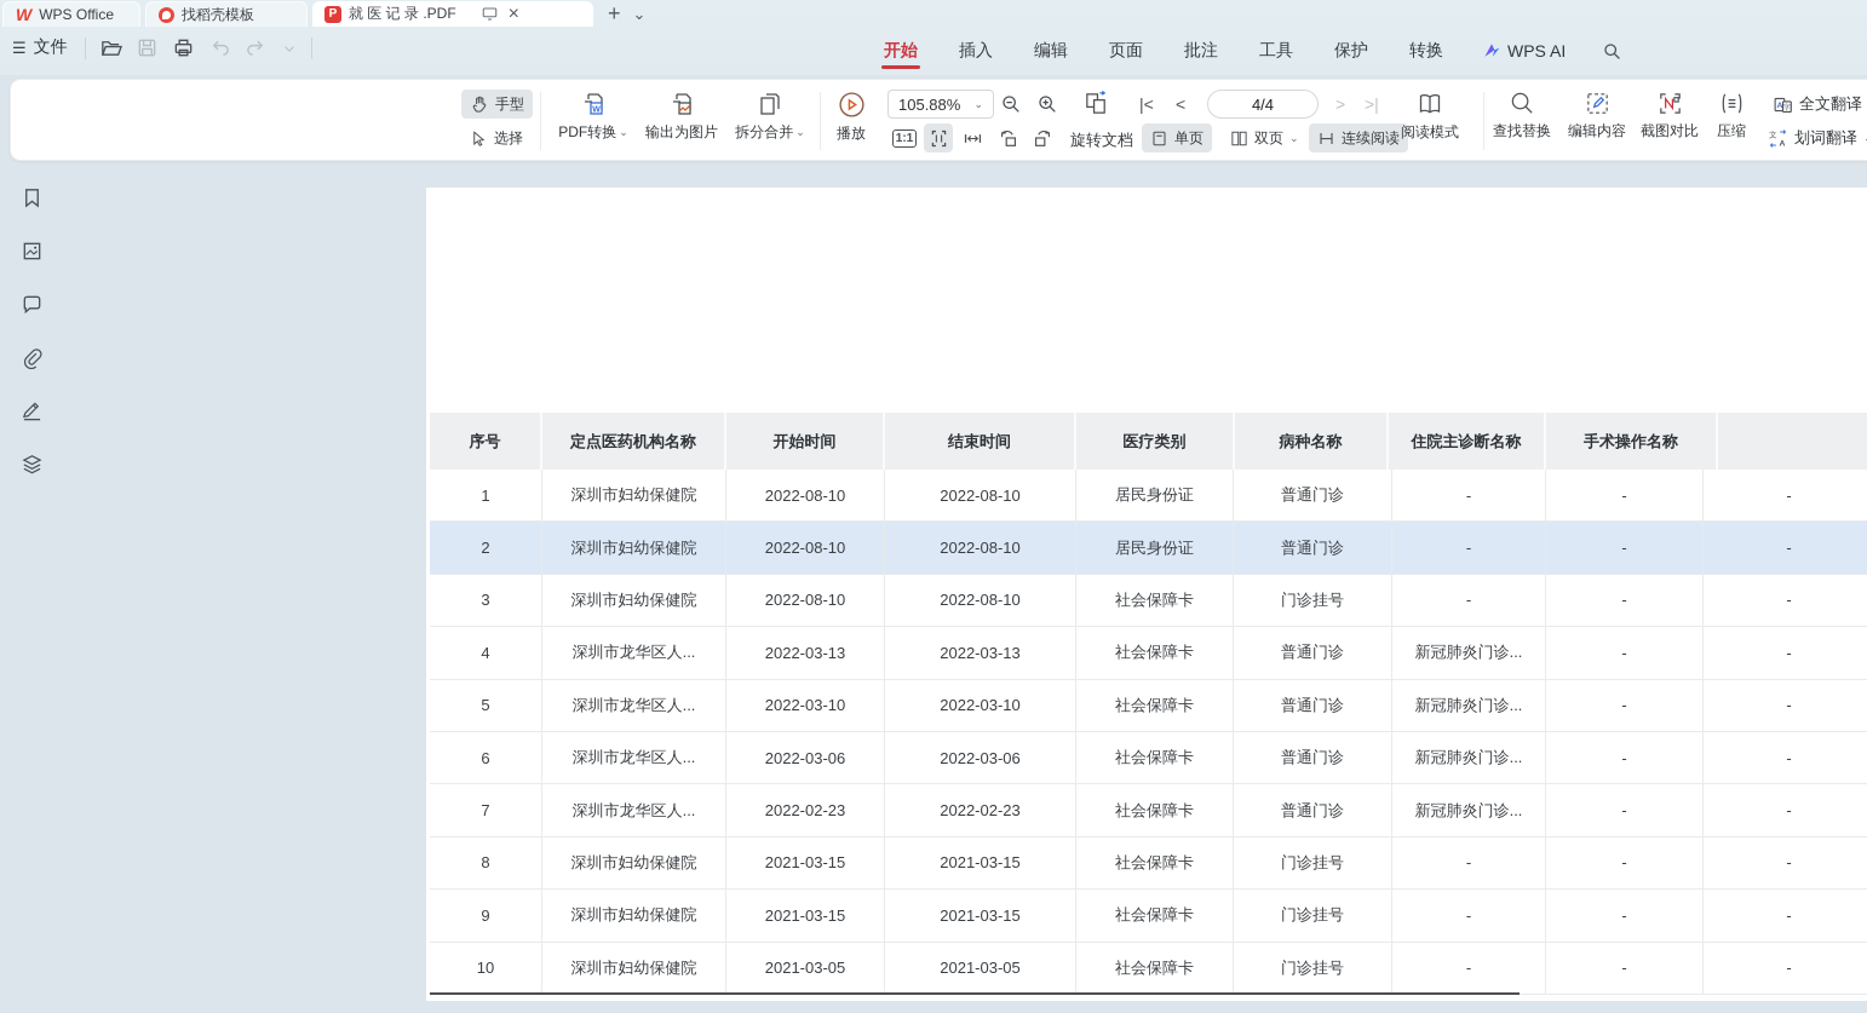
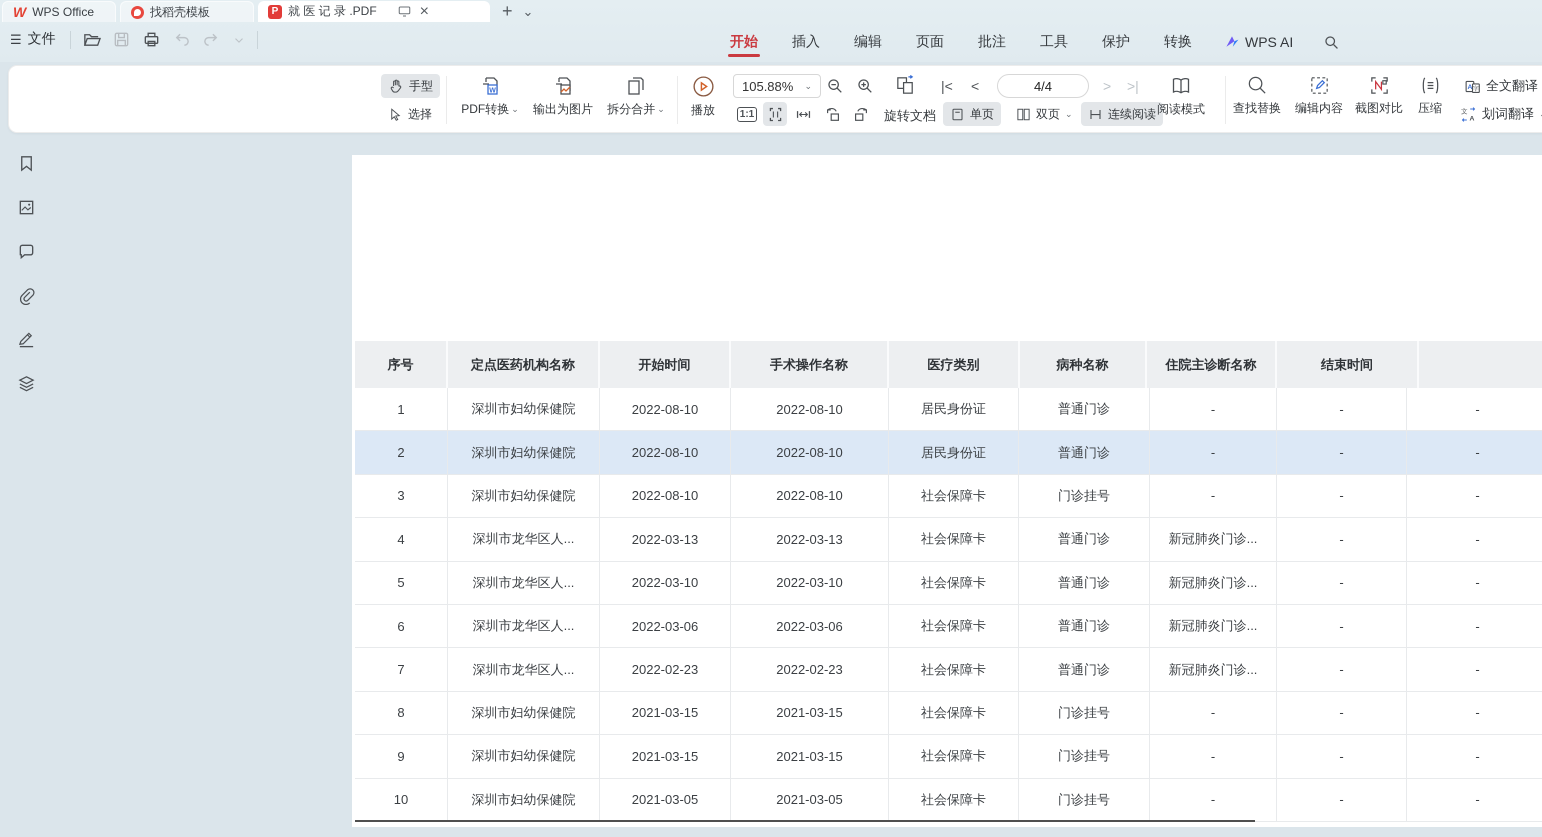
  W
  WPS Office
  找稻壳模板
  P
  就 医 记 录 .PDF
  ×
  +
  ⌄
  ☰
  文件
  开始
  插入
  编辑
  页面
  批注
  工具
  保护
  转换
  WPS AI
  手型
  选择
  PDF转换
  ⌄
  输出为图片
  拆分合并
  ⌄
  播放
  105.88%
  ⌄
  1:1
  旋转文档
  |<
  <
  4/4
  >
  >|
  单页
  双页
  ⌄
  连续阅读
  阅读模式
  查找替换
  编辑内容
  截图对比
  压缩
  全文翻译
  划词翻译
  序号
  定点医药机构名称
  开始时间
- 结束时间
+ 手术操作名称
  医疗类别
  病种名称
  住院主诊断名称
- 手术操作名称
+ 结束时间
  1
  深圳市妇幼保健院
  2022-08-10
  2022-08-10
  居民身份证
  普通门诊
  -
  -
  -
  2
  深圳市妇幼保健院
  2022-08-10
  2022-08-10
  居民身份证
  普通门诊
  -
  -
  -
  3
  深圳市妇幼保健院
  2022-08-10
  2022-08-10
  社会保障卡
  门诊挂号
  -
  -
  -
  4
  深圳市龙华区人...
  2022-03-13
  2022-03-13
  社会保障卡
  普通门诊
  新冠肺炎门诊...
  -
  -
  5
  深圳市龙华区人...
  2022-03-10
  2022-03-10
  社会保障卡
  普通门诊
  新冠肺炎门诊...
  -
  -
  6
  深圳市龙华区人...
  2022-03-06
  2022-03-06
  社会保障卡
  普通门诊
  新冠肺炎门诊...
  -
  -
  7
  深圳市龙华区人...
  2022-02-23
  2022-02-23
  社会保障卡
  普通门诊
  新冠肺炎门诊...
  -
  -
  8
  深圳市妇幼保健院
  2021-03-15
  2021-03-15
  社会保障卡
  门诊挂号
  -
  -
  -
  9
  深圳市妇幼保健院
  2021-03-15
  2021-03-15
  社会保障卡
  门诊挂号
  -
  -
  -
  10
  深圳市妇幼保健院
  2021-03-05
  2021-03-05
  社会保障卡
  门诊挂号
  -
  -
  -
